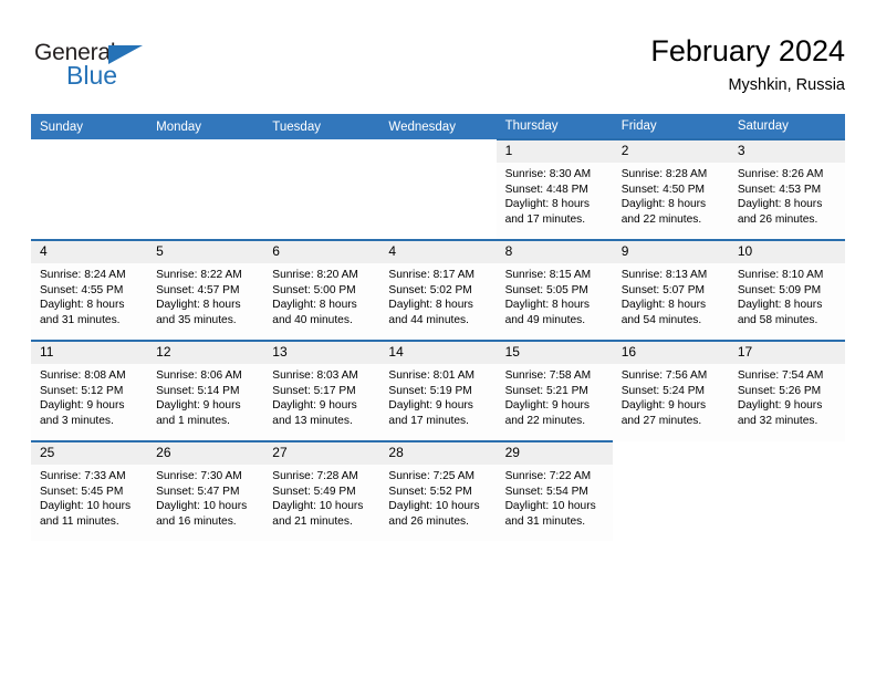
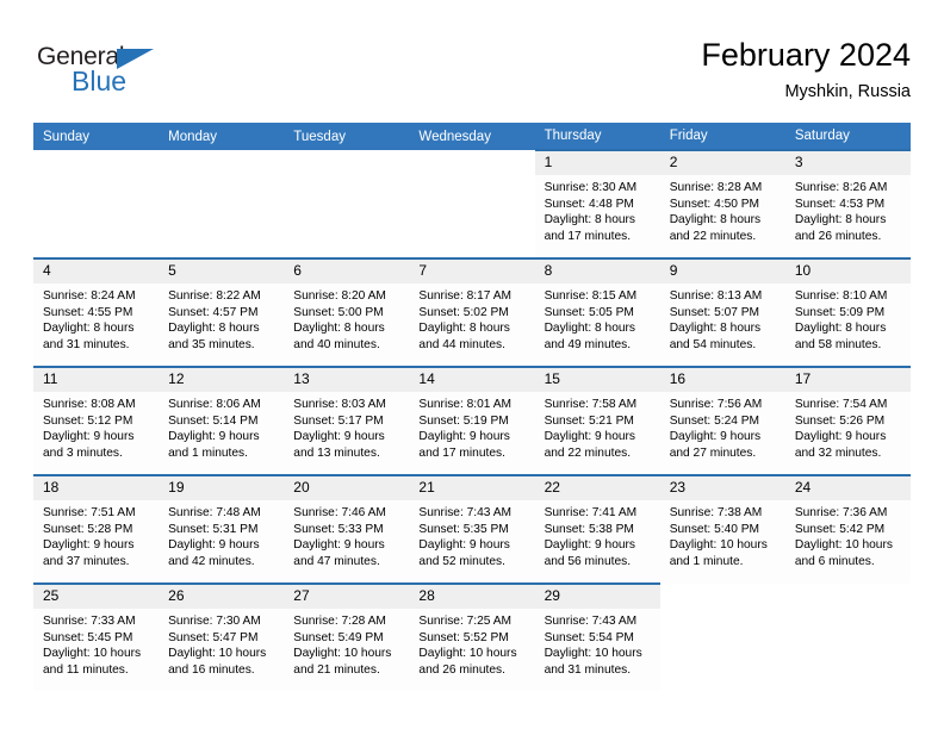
  General
  Blue
  February 2024
  Myshkin, Russia
  Sunday	Monday	Tuesday	Wednesday	Thursday	Friday	Saturday
  				1Sunrise: 8:30 AMSunset: 4:48 PMDaylight: 8 hoursand 17 minutes.	2Sunrise: 8:28 AMSunset: 4:50 PMDaylight: 8 hoursand 22 minutes.	3Sunrise: 8:26 AMSunset: 4:53 PMDaylight: 8 hoursand 26 minutes.
- 4Sunrise: 8:24 AMSunset: 4:55 PMDaylight: 8 hoursand 31 minutes.	5Sunrise: 8:22 AMSunset: 4:57 PMDaylight: 8 hoursand 35 minutes.	6Sunrise: 8:20 AMSunset: 5:00 PMDaylight: 8 hoursand 40 minutes.	4Sunrise: 8:17 AMSunset: 5:02 PMDaylight: 8 hoursand 44 minutes.	8Sunrise: 8:15 AMSunset: 5:05 PMDaylight: 8 hoursand 49 minutes.	9Sunrise: 8:13 AMSunset: 5:07 PMDaylight: 8 hoursand 54 minutes.	10Sunrise: 8:10 AMSunset: 5:09 PMDaylight: 8 hoursand 58 minutes.
+ 4Sunrise: 8:24 AMSunset: 4:55 PMDaylight: 8 hoursand 31 minutes.	5Sunrise: 8:22 AMSunset: 4:57 PMDaylight: 8 hoursand 35 minutes.	6Sunrise: 8:20 AMSunset: 5:00 PMDaylight: 8 hoursand 40 minutes.	7Sunrise: 8:17 AMSunset: 5:02 PMDaylight: 8 hoursand 44 minutes.	8Sunrise: 8:15 AMSunset: 5:05 PMDaylight: 8 hoursand 49 minutes.	9Sunrise: 8:13 AMSunset: 5:07 PMDaylight: 8 hoursand 54 minutes.	10Sunrise: 8:10 AMSunset: 5:09 PMDaylight: 8 hoursand 58 minutes.
  11Sunrise: 8:08 AMSunset: 5:12 PMDaylight: 9 hoursand 3 minutes.	12Sunrise: 8:06 AMSunset: 5:14 PMDaylight: 9 hoursand 1 minutes.	13Sunrise: 8:03 AMSunset: 5:17 PMDaylight: 9 hoursand 13 minutes.	14Sunrise: 8:01 AMSunset: 5:19 PMDaylight: 9 hoursand 17 minutes.	15Sunrise: 7:58 AMSunset: 5:21 PMDaylight: 9 hoursand 22 minutes.	16Sunrise: 7:56 AMSunset: 5:24 PMDaylight: 9 hoursand 27 minutes.	17Sunrise: 7:54 AMSunset: 5:26 PMDaylight: 9 hoursand 32 minutes.
+ 18Sunrise: 7:51 AMSunset: 5:28 PMDaylight: 9 hoursand 37 minutes.	19Sunrise: 7:48 AMSunset: 5:31 PMDaylight: 9 hoursand 42 minutes.	20Sunrise: 7:46 AMSunset: 5:33 PMDaylight: 9 hoursand 47 minutes.	21Sunrise: 7:43 AMSunset: 5:35 PMDaylight: 9 hoursand 52 minutes.	22Sunrise: 7:41 AMSunset: 5:38 PMDaylight: 9 hoursand 56 minutes.	23Sunrise: 7:38 AMSunset: 5:40 PMDaylight: 10 hoursand 1 minute.	24Sunrise: 7:36 AMSunset: 5:42 PMDaylight: 10 hoursand 6 minutes.
- 25Sunrise: 7:33 AMSunset: 5:45 PMDaylight: 10 hoursand 11 minutes.	26Sunrise: 7:30 AMSunset: 5:47 PMDaylight: 10 hoursand 16 minutes.	27Sunrise: 7:28 AMSunset: 5:49 PMDaylight: 10 hoursand 21 minutes.	28Sunrise: 7:25 AMSunset: 5:52 PMDaylight: 10 hoursand 26 minutes.	29Sunrise: 7:22 AMSunset: 5:54 PMDaylight: 10 hoursand 31 minutes.
+ 25Sunrise: 7:33 AMSunset: 5:45 PMDaylight: 10 hoursand 11 minutes.	26Sunrise: 7:30 AMSunset: 5:47 PMDaylight: 10 hoursand 16 minutes.	27Sunrise: 7:28 AMSunset: 5:49 PMDaylight: 10 hoursand 21 minutes.	28Sunrise: 7:25 AMSunset: 5:52 PMDaylight: 10 hoursand 26 minutes.	29Sunrise: 7:43 AMSunset: 5:54 PMDaylight: 10 hoursand 31 minutes.
